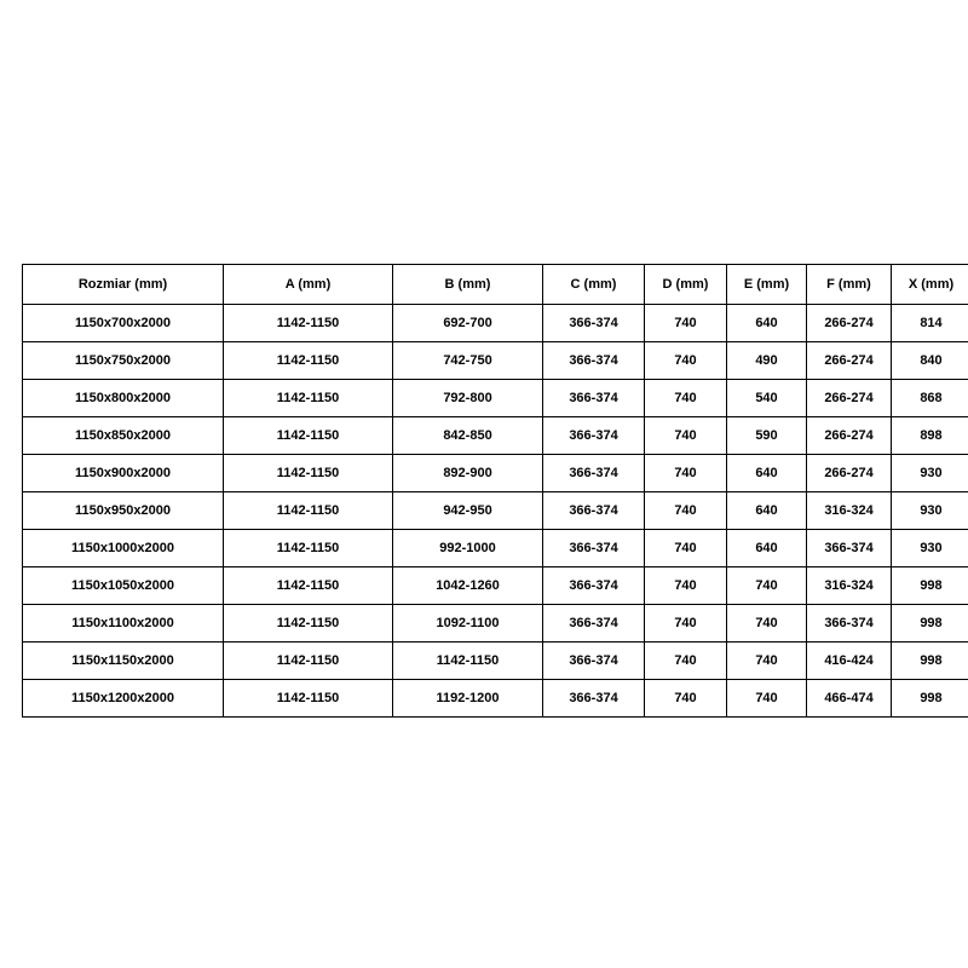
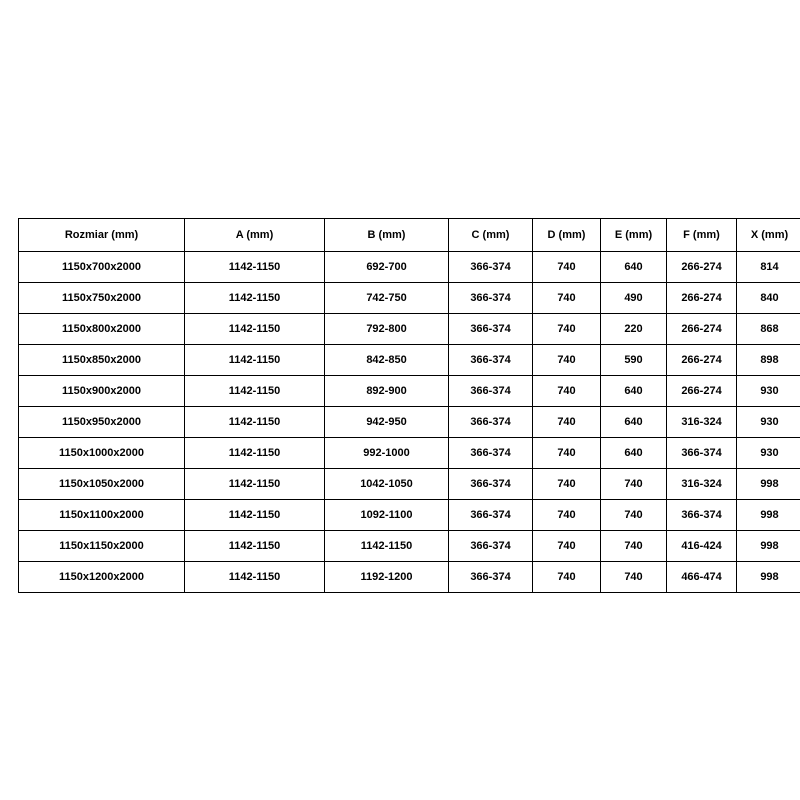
  Rozmiar (mm)	A (mm)	B (mm)	C (mm)	D (mm)	E (mm)	F (mm)	X (mm)
  1150x700x2000	1142-1150	692-700	366-374	740	640	266-274	814
  1150x750x2000	1142-1150	742-750	366-374	740	490	266-274	840
- 1150x800x2000	1142-1150	792-800	366-374	740	540	266-274	868
+ 1150x800x2000	1142-1150	792-800	366-374	740	220	266-274	868
  1150x850x2000	1142-1150	842-850	366-374	740	590	266-274	898
  1150x900x2000	1142-1150	892-900	366-374	740	640	266-274	930
  1150x950x2000	1142-1150	942-950	366-374	740	640	316-324	930
  1150x1000x2000	1142-1150	992-1000	366-374	740	640	366-374	930
- 1150x1050x2000	1142-1150	1042-1260	366-374	740	740	316-324	998
+ 1150x1050x2000	1142-1150	1042-1050	366-374	740	740	316-324	998
  1150x1100x2000	1142-1150	1092-1100	366-374	740	740	366-374	998
  1150x1150x2000	1142-1150	1142-1150	366-374	740	740	416-424	998
  1150x1200x2000	1142-1150	1192-1200	366-374	740	740	466-474	998
